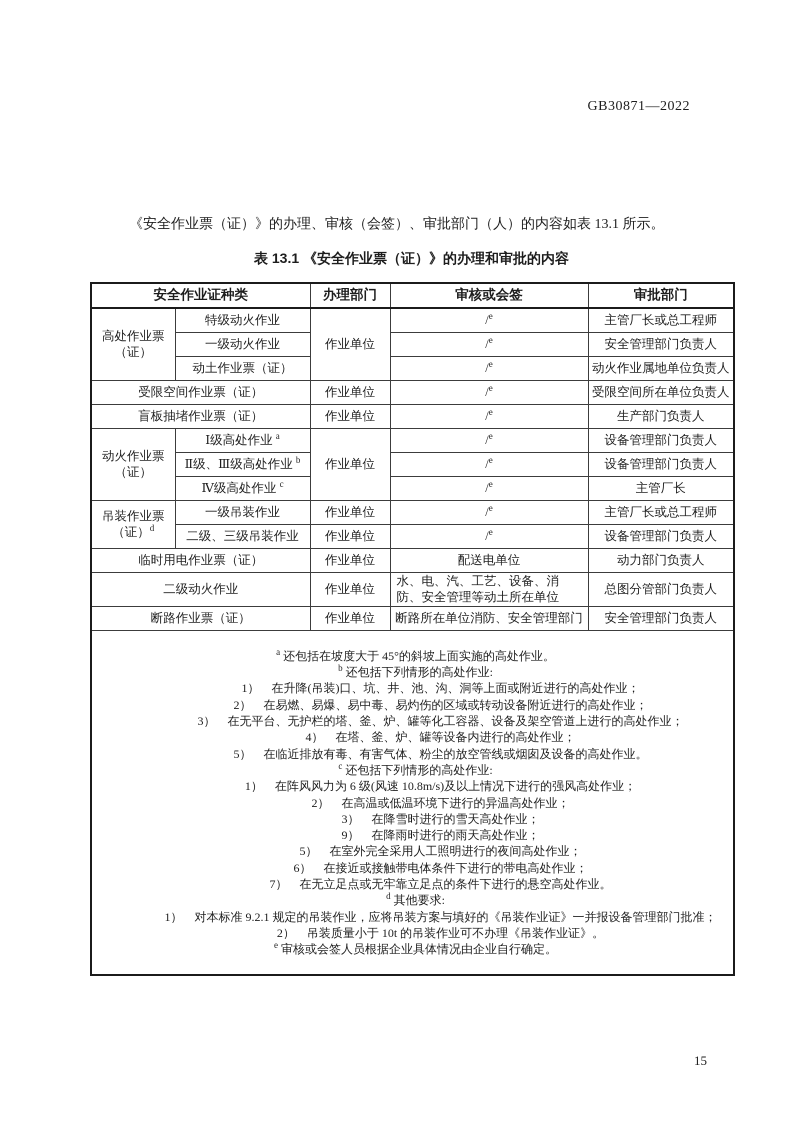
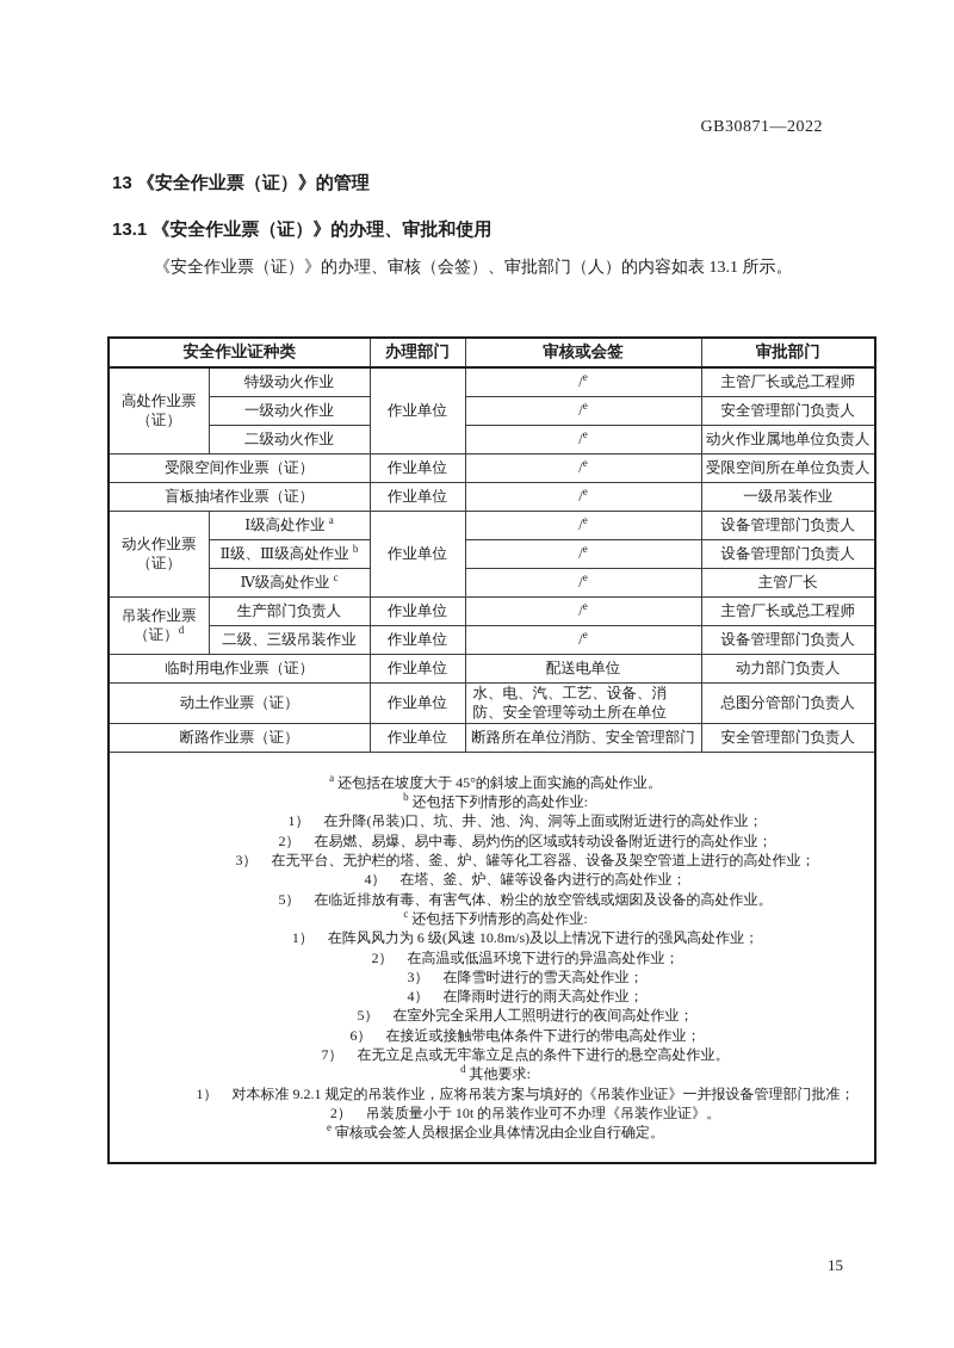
  GB30871—2022
+ 13 《安全作业票（证）》的管理
+ 13.1 《安全作业票（证）》的办理、审批和使用
  《安全作业票（证）》的办理、审核（会签）、审批部门（人）的内容如表 13.1 所示。
- 表 13.1 《安全作业票（证）》的办理和审批的内容
  安全作业证种类	办理部门	审核或会签	审批部门
  高处作业票 （证）	特级动火作业	作业单位	/e	主管厂长或总工程师
  一级动火作业	/e	安全管理部门负责人
- 动土作业票（证）	/e	动火作业属地单位负责人
+ 二级动火作业	/e	动火作业属地单位负责人
  受限空间作业票（证）	作业单位	/e	受限空间所在单位负责人
- 盲板抽堵作业票（证）	作业单位	/e	生产部门负责人
+ 盲板抽堵作业票（证）	作业单位	/e	一级吊装作业
  动火作业票 （证）	Ⅰ级高处作业 a	作业单位	/e	设备管理部门负责人
  Ⅱ级、Ⅲ级高处作业 b	/e	设备管理部门负责人
  Ⅳ级高处作业 c	/e	主管厂长
- 吊装作业票 （证）d	一级吊装作业	作业单位	/e	主管厂长或总工程师
+ 吊装作业票 （证）d	生产部门负责人	作业单位	/e	主管厂长或总工程师
  二级、三级吊装作业	作业单位	/e	设备管理部门负责人
  临时用电作业票（证）	作业单位	配送电单位	动力部门负责人
- 二级动火作业	作业单位	水、电、汽、工艺、设备、消防、安全管理等动土所在单位	总图分管部门负责人
+ 动土作业票（证）	作业单位	水、电、汽、工艺、设备、消防、安全管理等动土所在单位	总图分管部门负责人
  断路作业票（证）	作业单位	断路所在单位消防、安全管理部门	安全管理部门负责人
- a 还包括在坡度大于 45°的斜坡上面实施的高处作业。b 还包括下列情形的高处作业:1） 在升降(吊装)口、坑、井、池、沟、洞等上面或附近进行的高处作业；2） 在易燃、易爆、易中毒、易灼伤的区域或转动设备附近进行的高处作业；3） 在无平台、无护栏的塔、釜、炉、罐等化工容器、设备及架空管道上进行的高处作业；4） 在塔、釜、炉、罐等设备内进行的高处作业；5） 在临近排放有毒、有害气体、粉尘的放空管线或烟囱及设备的高处作业。c 还包括下列情形的高处作业:1） 在阵风风力为 6 级(风速 10.8m/s)及以上情况下进行的强风高处作业；2） 在高温或低温环境下进行的异温高处作业；3） 在降雪时进行的雪天高处作业；9） 在降雨时进行的雨天高处作业；5） 在室外完全采用人工照明进行的夜间高处作业；6） 在接近或接触带电体条件下进行的带电高处作业；7） 在无立足点或无牢靠立足点的条件下进行的悬空高处作业。d 其他要求:1） 对本标准 9.2.1 规定的吊装作业，应将吊装方案与填好的《吊装作业证》一并报设备管理部门批准；2） 吊装质量小于 10t 的吊装作业可不办理《吊装作业证》。e 审核或会签人员根据企业具体情况由企业自行确定。
+ a 还包括在坡度大于 45°的斜坡上面实施的高处作业。b 还包括下列情形的高处作业:1） 在升降(吊装)口、坑、井、池、沟、洞等上面或附近进行的高处作业；2） 在易燃、易爆、易中毒、易灼伤的区域或转动设备附近进行的高处作业；3） 在无平台、无护栏的塔、釜、炉、罐等化工容器、设备及架空管道上进行的高处作业；4） 在塔、釜、炉、罐等设备内进行的高处作业；5） 在临近排放有毒、有害气体、粉尘的放空管线或烟囱及设备的高处作业。c 还包括下列情形的高处作业:1） 在阵风风力为 6 级(风速 10.8m/s)及以上情况下进行的强风高处作业；2） 在高温或低温环境下进行的异温高处作业；3） 在降雪时进行的雪天高处作业；4） 在降雨时进行的雨天高处作业；5） 在室外完全采用人工照明进行的夜间高处作业；6） 在接近或接触带电体条件下进行的带电高处作业；7） 在无立足点或无牢靠立足点的条件下进行的悬空高处作业。d 其他要求:1） 对本标准 9.2.1 规定的吊装作业，应将吊装方案与填好的《吊装作业证》一并报设备管理部门批准；2） 吊装质量小于 10t 的吊装作业可不办理《吊装作业证》。e 审核或会签人员根据企业具体情况由企业自行确定。
  15
